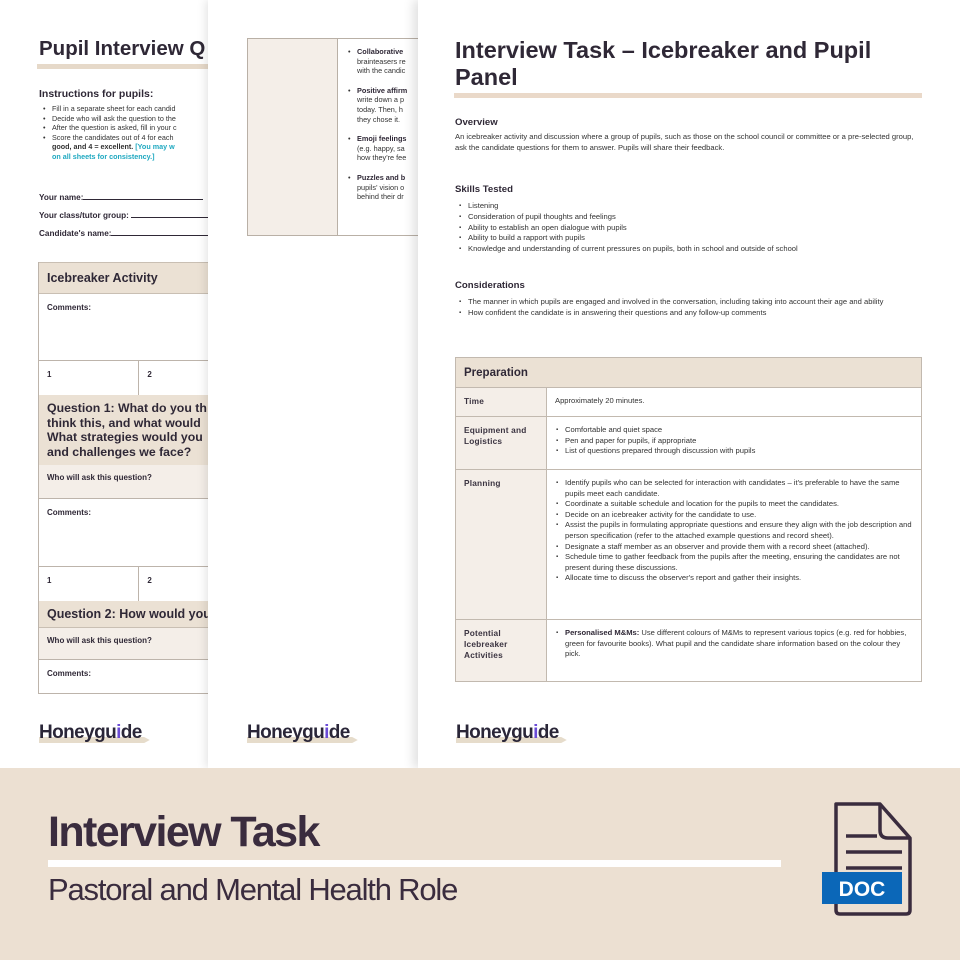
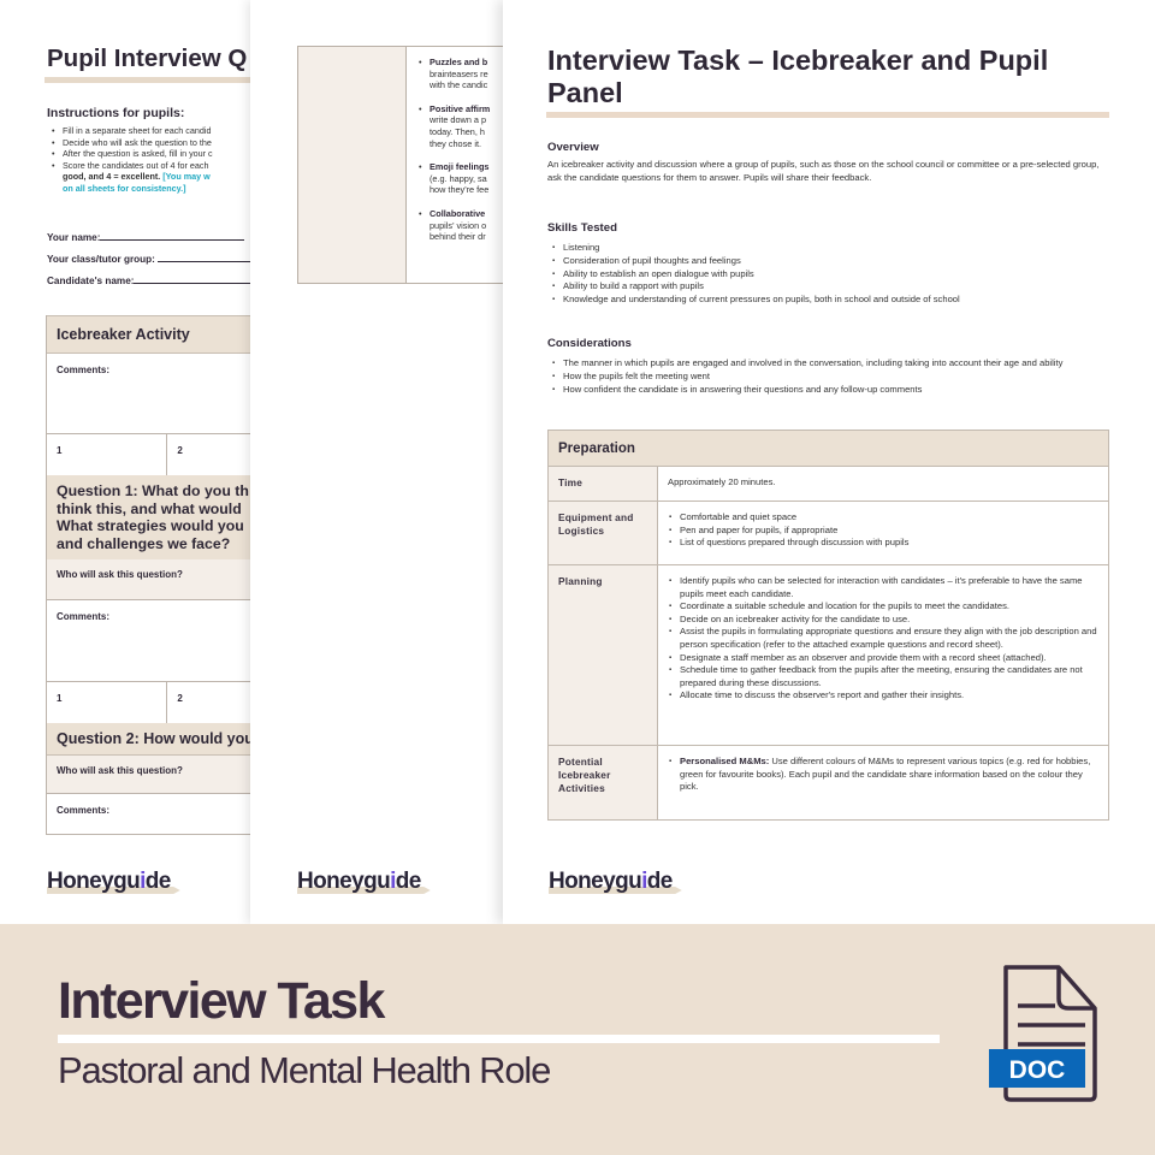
  Pupil Interview Q
  Instructions for pupils:
  Fill in a separate sheet for each candid
  Decide who will ask the question to the
  After the question is asked, fill in your c
  Score the candidates out of 4 for each
  good, and 4 = excellent. [You may w
  on all sheets for consistency.]
  Your name:
  Your class/tutor group:
  Candidate's name:
  Icebreaker Activity
  Comments:
  1
  2
  Question 1: What do you th
  think this, and what would
  What strategies would you
  and challenges we face?
  Who will ask this question?
  Comments:
  1
  2
  Question 2: How would yo
  Who will ask this question?
  Comments:
  Honeyguide
- Collaborative
+ Puzzles and b
  brainteasers re
  with the candic
  Positive affirm
  write down a p
  today. Then, h
  they chose it.
  Emoji feelings
  (e.g. happy, sa
  how they're fee
- Puzzles and b
+ Collaborative
  pupils' vision o
  behind their dr
  Honeyguide
  Interview Task – Icebreaker and Pupil Panel
  Overview
  An icebreaker activity and discussion where a group of pupils, such as those on the school council or committee or a pre-selected group, ask the candidate questions for them to answer. Pupils will share their feedback.
  Skills Tested
  Listening
  Consideration of pupil thoughts and feelings
  Ability to establish an open dialogue with pupils
  Ability to build a rapport with pupils
  Knowledge and understanding of current pressures on pupils, both in school and outside of school
  Considerations
  The manner in which pupils are engaged and involved in the conversation, including taking into account their age and ability
+ How the pupils felt the meeting went
  How confident the candidate is in answering their questions and any follow-up comments
  Preparation
  Time
  Approximately 20 minutes.
  Equipment and Logistics
  Comfortable and quiet space
  Pen and paper for pupils, if appropriate
  List of questions prepared through discussion with pupils
  Planning
  Identify pupils who can be selected for interaction with candidates – it's preferable to have the same pupils meet each candidate.
  Coordinate a suitable schedule and location for the pupils to meet the candidates.
  Decide on an icebreaker activity for the candidate to use.
  Assist the pupils in formulating appropriate questions and ensure they align with the job description and person specification (refer to the attached example questions and record sheet).
  Designate a staff member as an observer and provide them with a record sheet (attached).
- Schedule time to gather feedback from the pupils after the meeting, ensuring the candidates are not present during these discussions.
+ Schedule time to gather feedback from the pupils after the meeting, ensuring the candidates are not prepared during these discussions.
  Allocate time to discuss the observer's report and gather their insights.
  Potential Icebreaker Activities
- Personalised M&Ms: Use different colours of M&Ms to represent various topics (e.g. red for hobbies, green for favourite books). What pupil and the candidate share information based on the colour they pick.
+ Personalised M&Ms: Use different colours of M&Ms to represent various topics (e.g. red for hobbies, green for favourite books). Each pupil and the candidate share information based on the colour they pick.
  Honeyguide
  Interview Task
  Pastoral and Mental Health Role
  DOC
